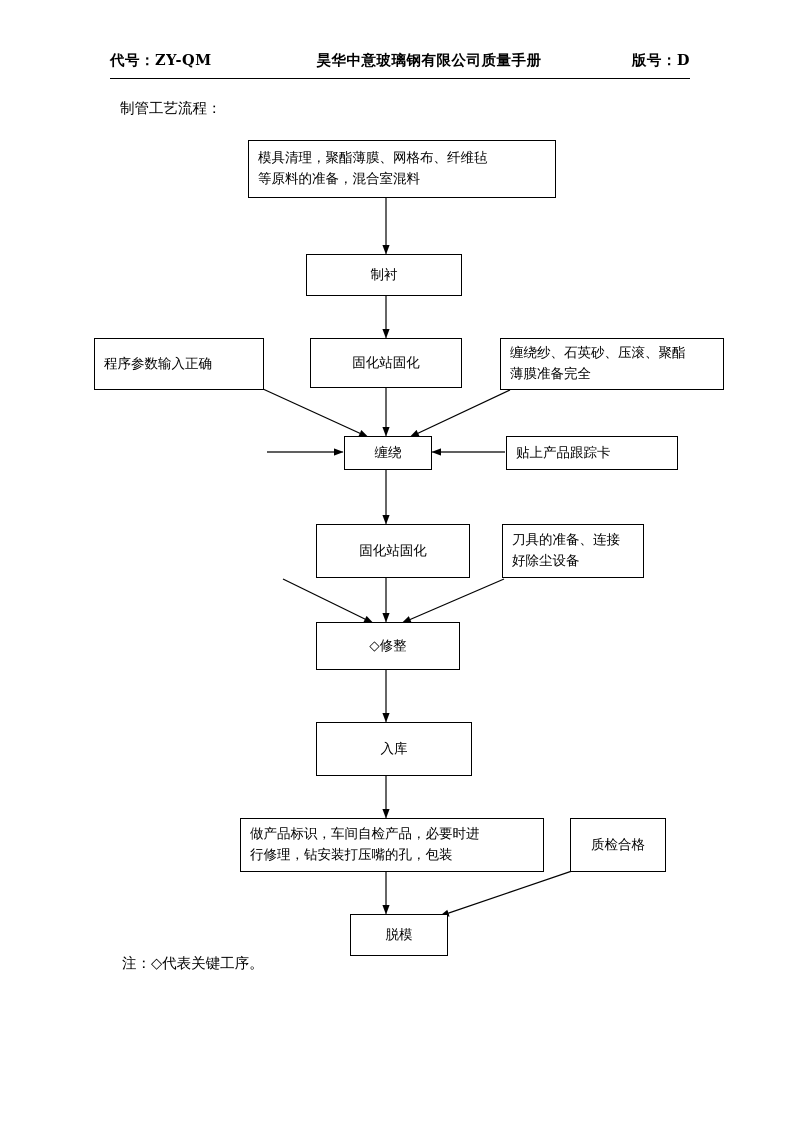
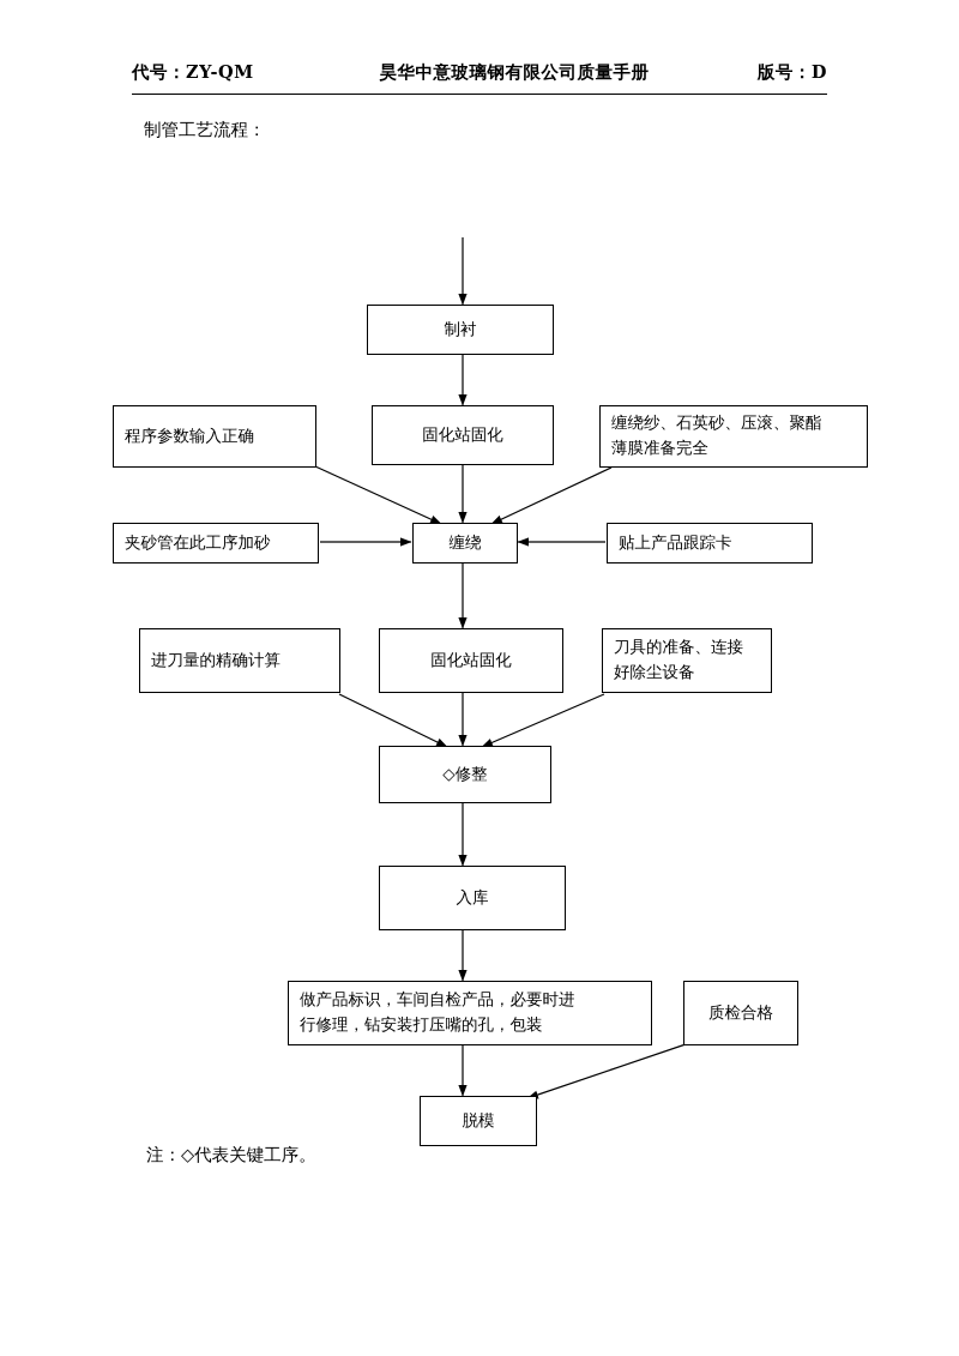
  代号：ZY-QM
  昊华中意玻璃钢有限公司质量手册
  版号：D
  制管工艺流程：
- 模具清理，聚酯薄膜、网格布、纤维毡
- 等原料的准备，混合室混料
  制衬
  程序参数输入正确
  固化站固化
  缠绕纱、石英砂、压滚、聚酯
  薄膜准备完全
+ 夹砂管在此工序加砂
  缠绕
  贴上产品跟踪卡
+ 进刀量的精确计算
  固化站固化
  刀具的准备、连接
  好除尘设备
  ◇修整
  入库
  做产品标识，车间自检产品，必要时进
  行修理，钻安装打压嘴的孔，包装
  质检合格
  脱模
  注：◇代表关键工序。
